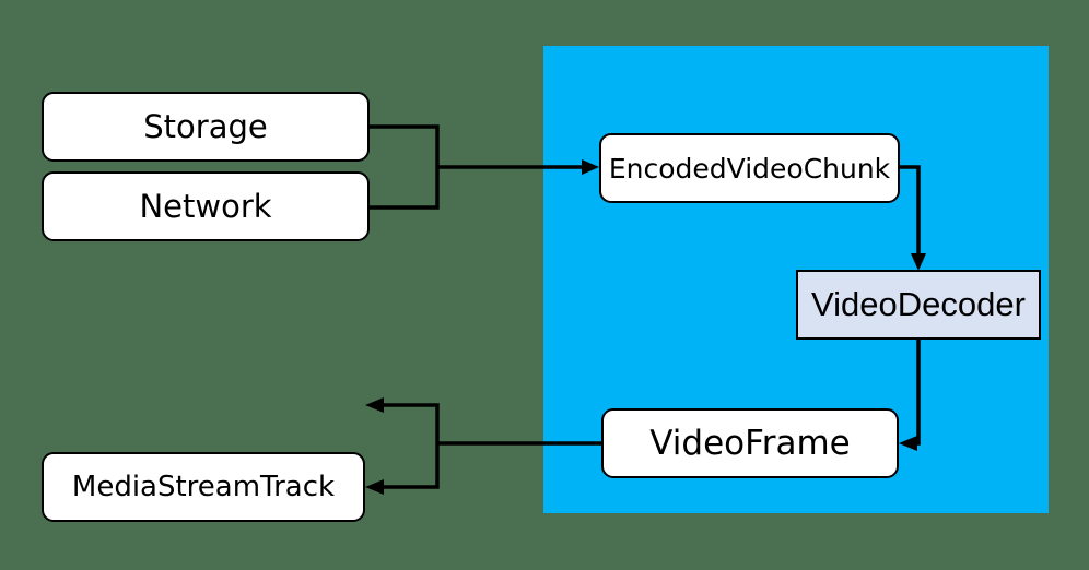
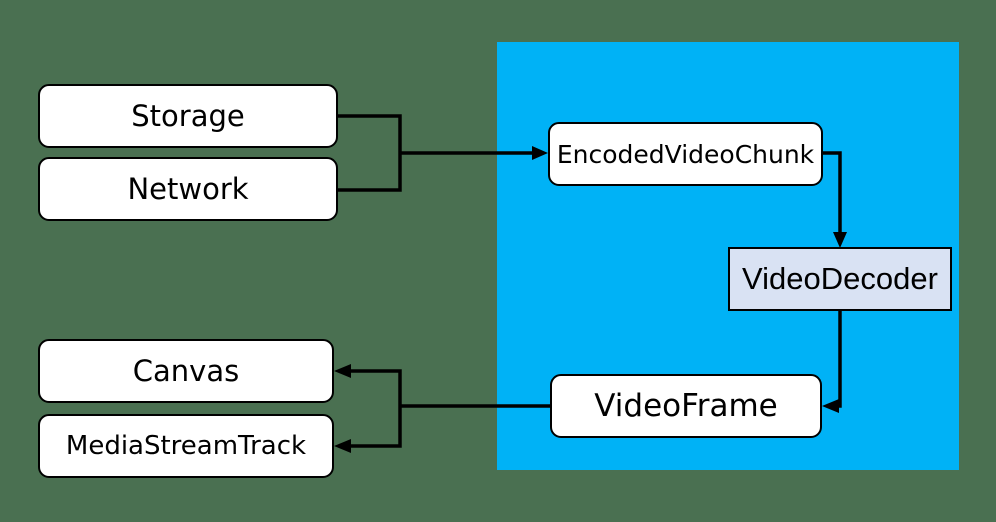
  Storage
  Network
  EncodedVideoChunk
  VideoDecoder
  VideoFrame
+ Canvas
  MediaStreamTrack
